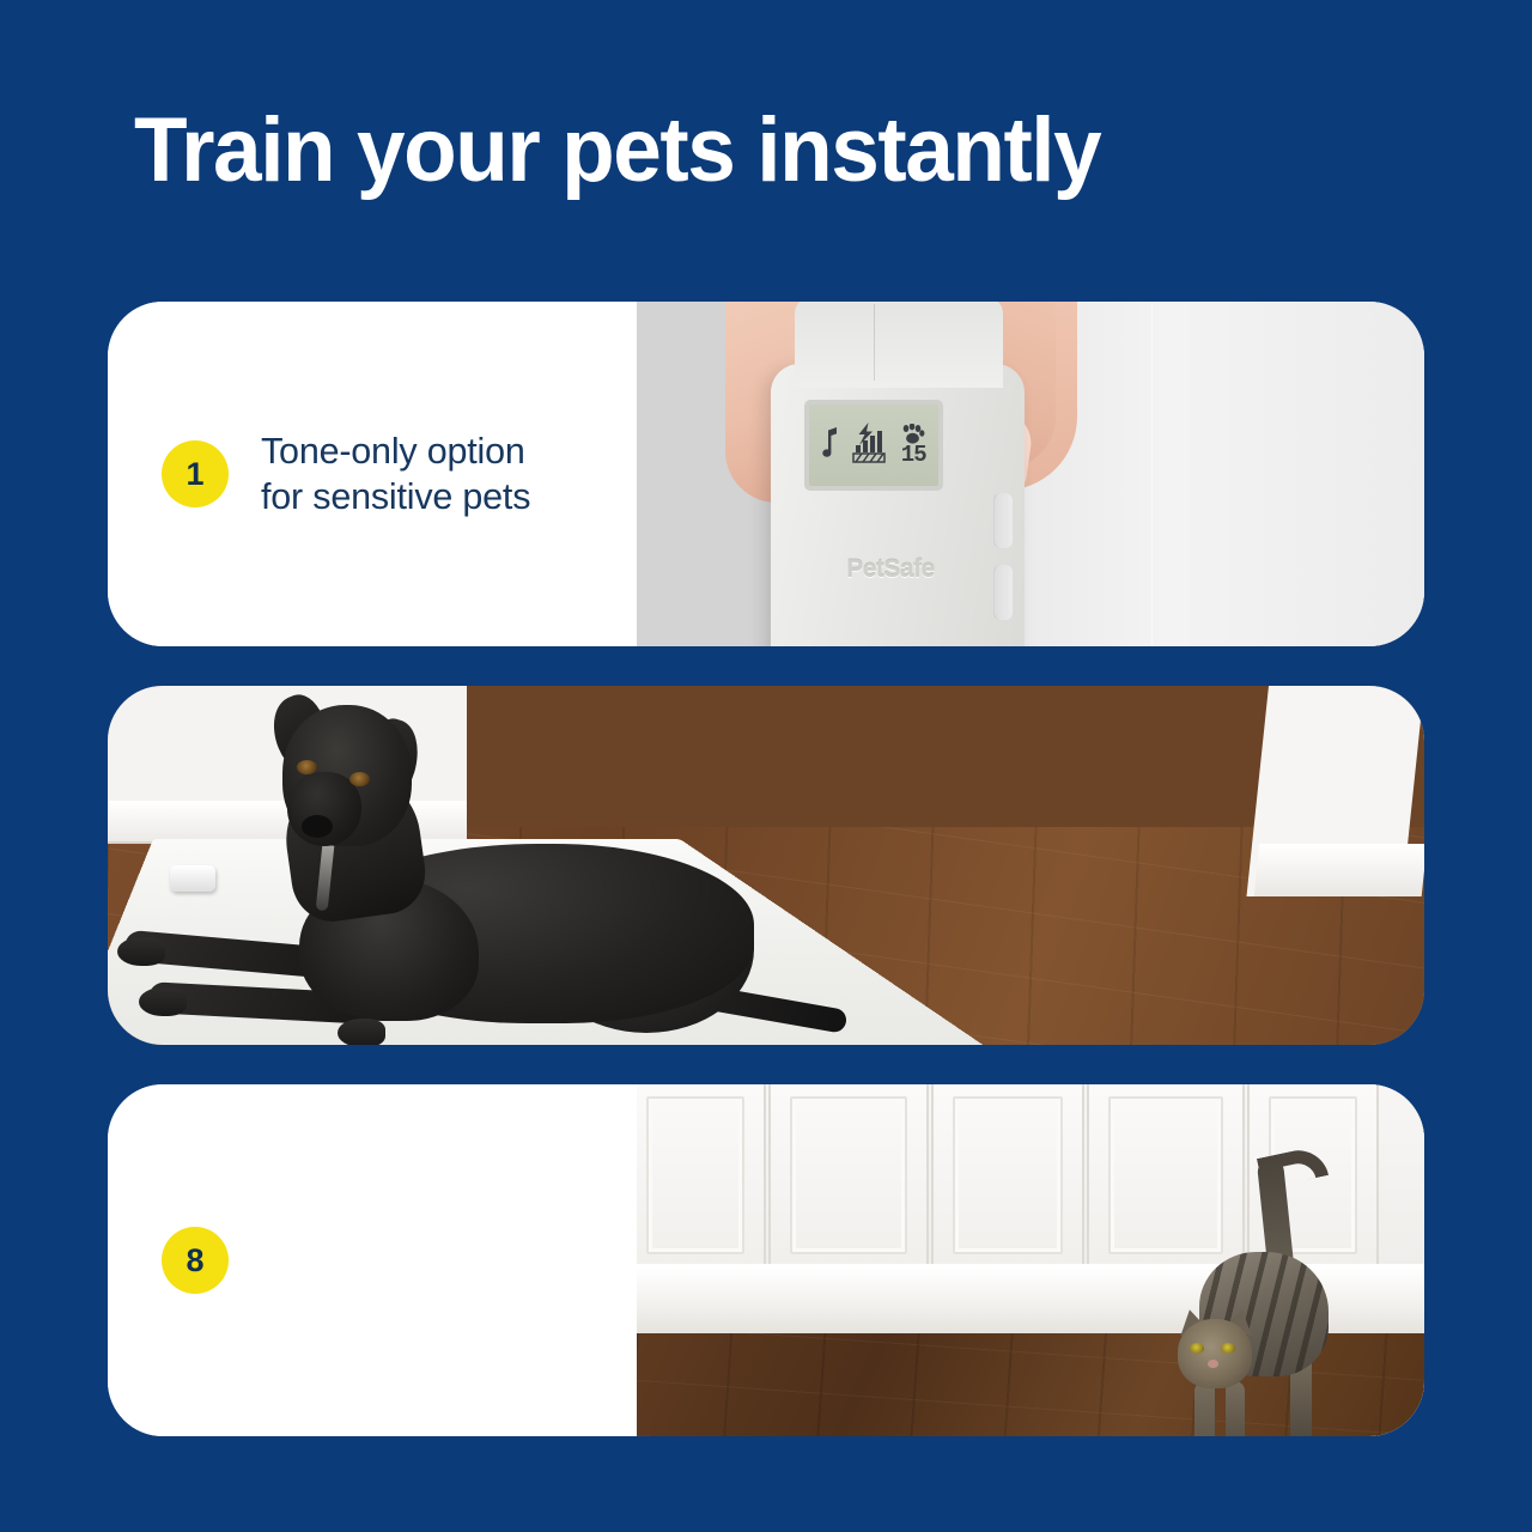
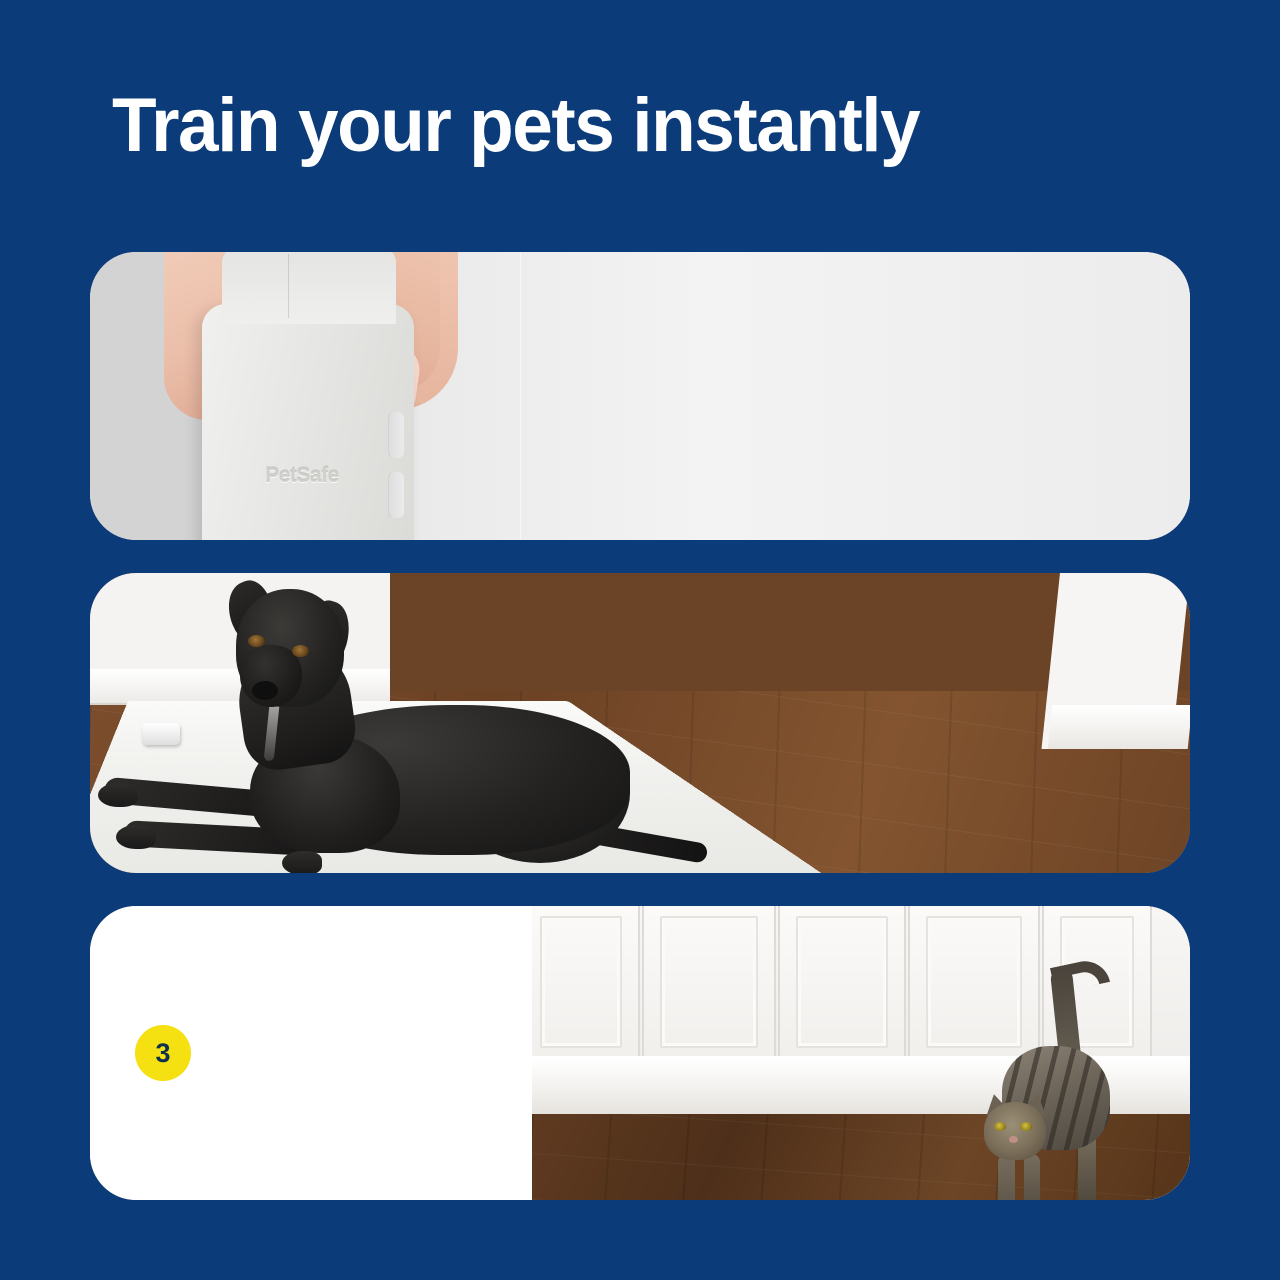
  Train your pets instantly
- 1
- Tone-only option
- for sensitive pets
- 15
  PetSafe
- 8
+ 3
